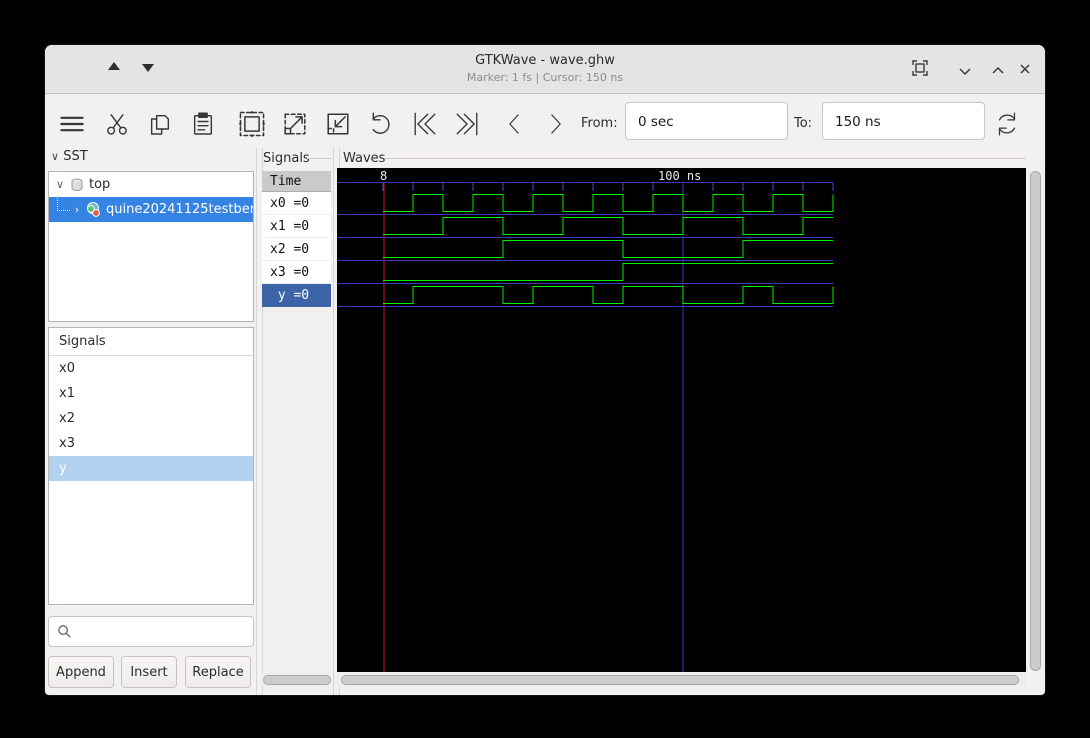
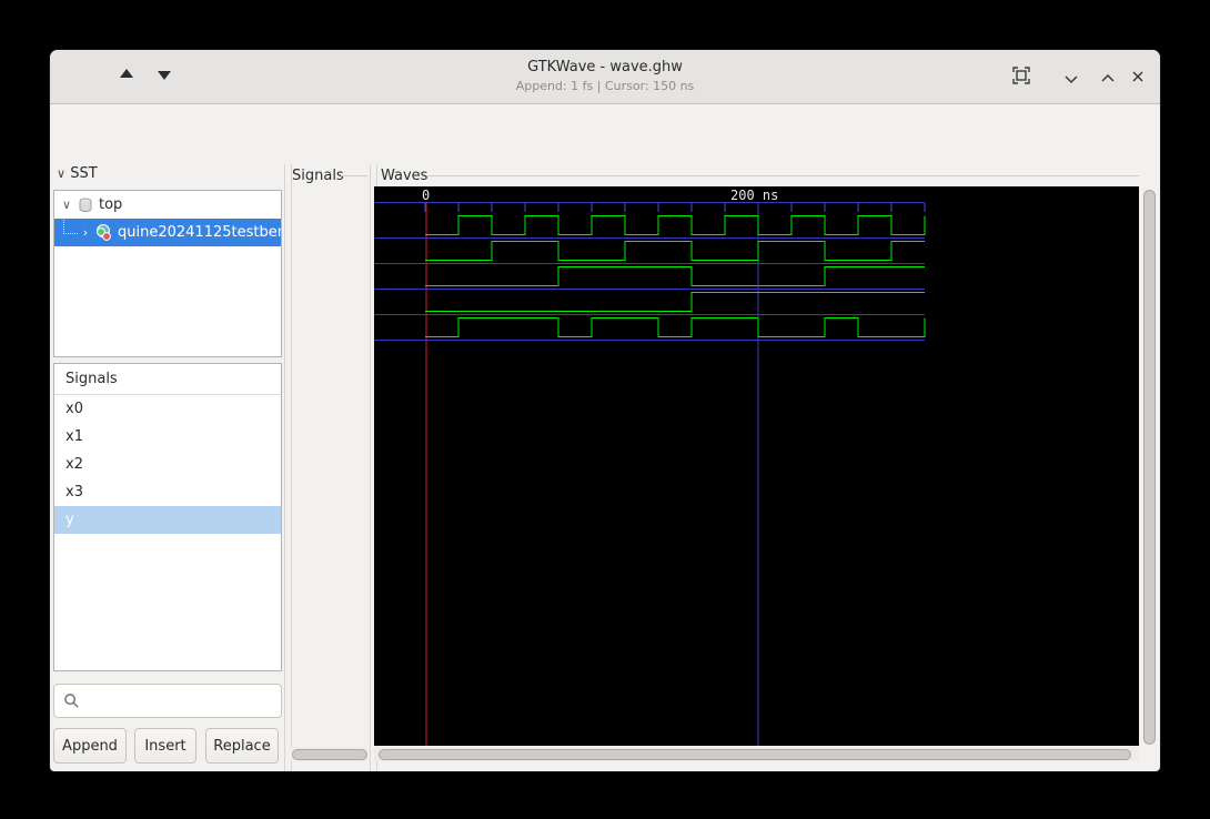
  GTKWave - wave.ghw
- Marker: 1 fs | Cursor: 150 ns
+ Append: 1 fs | Cursor: 150 ns
- From:
- 0 sec
- To:
- 150 ns
  ∨ SST
  ∨
  top
  ›
  quine20241125testbe
  Signals
  x0
  x1
  x2
  x3
  y
  Append
  Insert
  Replace
  Signal
- Time
- x0 =0
- x1 =0
- x2 =0
- x3 =0
- y =0
  Waves
- 8
+ 0
- 100 ns
+ 200 ns
